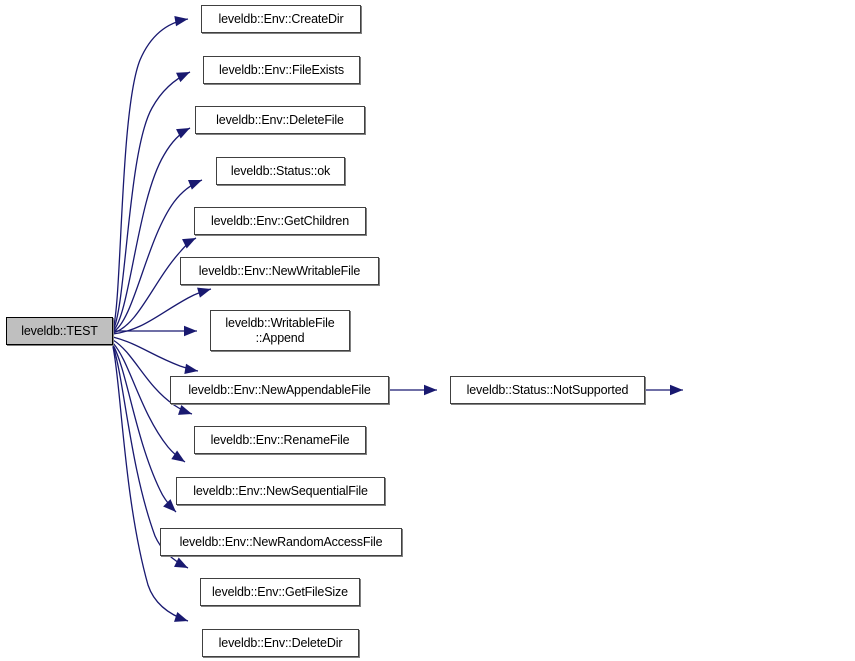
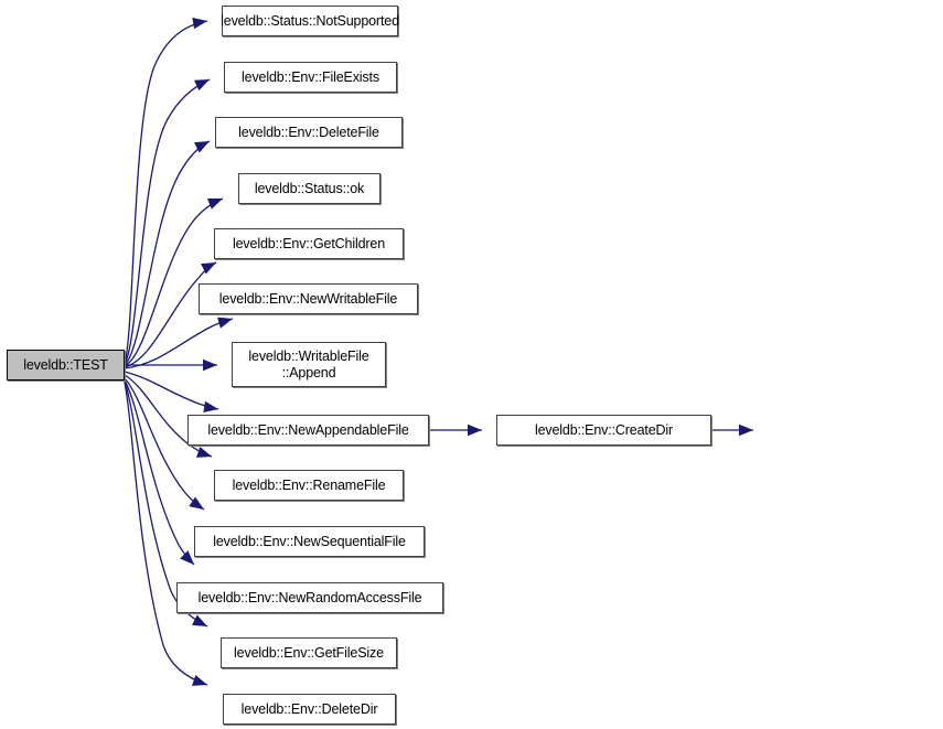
  leveldb::TEST
- leveldb::Env::CreateDir
+ leveldb::Status::NotSupported
  leveldb::Env::FileExists
  leveldb::Env::DeleteFile
  leveldb::Status::ok
  leveldb::Env::GetChildren
  leveldb::Env::NewWritableFile
  leveldb::WritableFile
  ::Append
  leveldb::Env::NewAppendableFile
  leveldb::Env::RenameFile
  leveldb::Env::NewSequentialFile
  leveldb::Env::NewRandomAccessFile
  leveldb::Env::GetFileSize
  leveldb::Env::DeleteDir
- leveldb::Status::NotSupported
+ leveldb::Env::CreateDir
